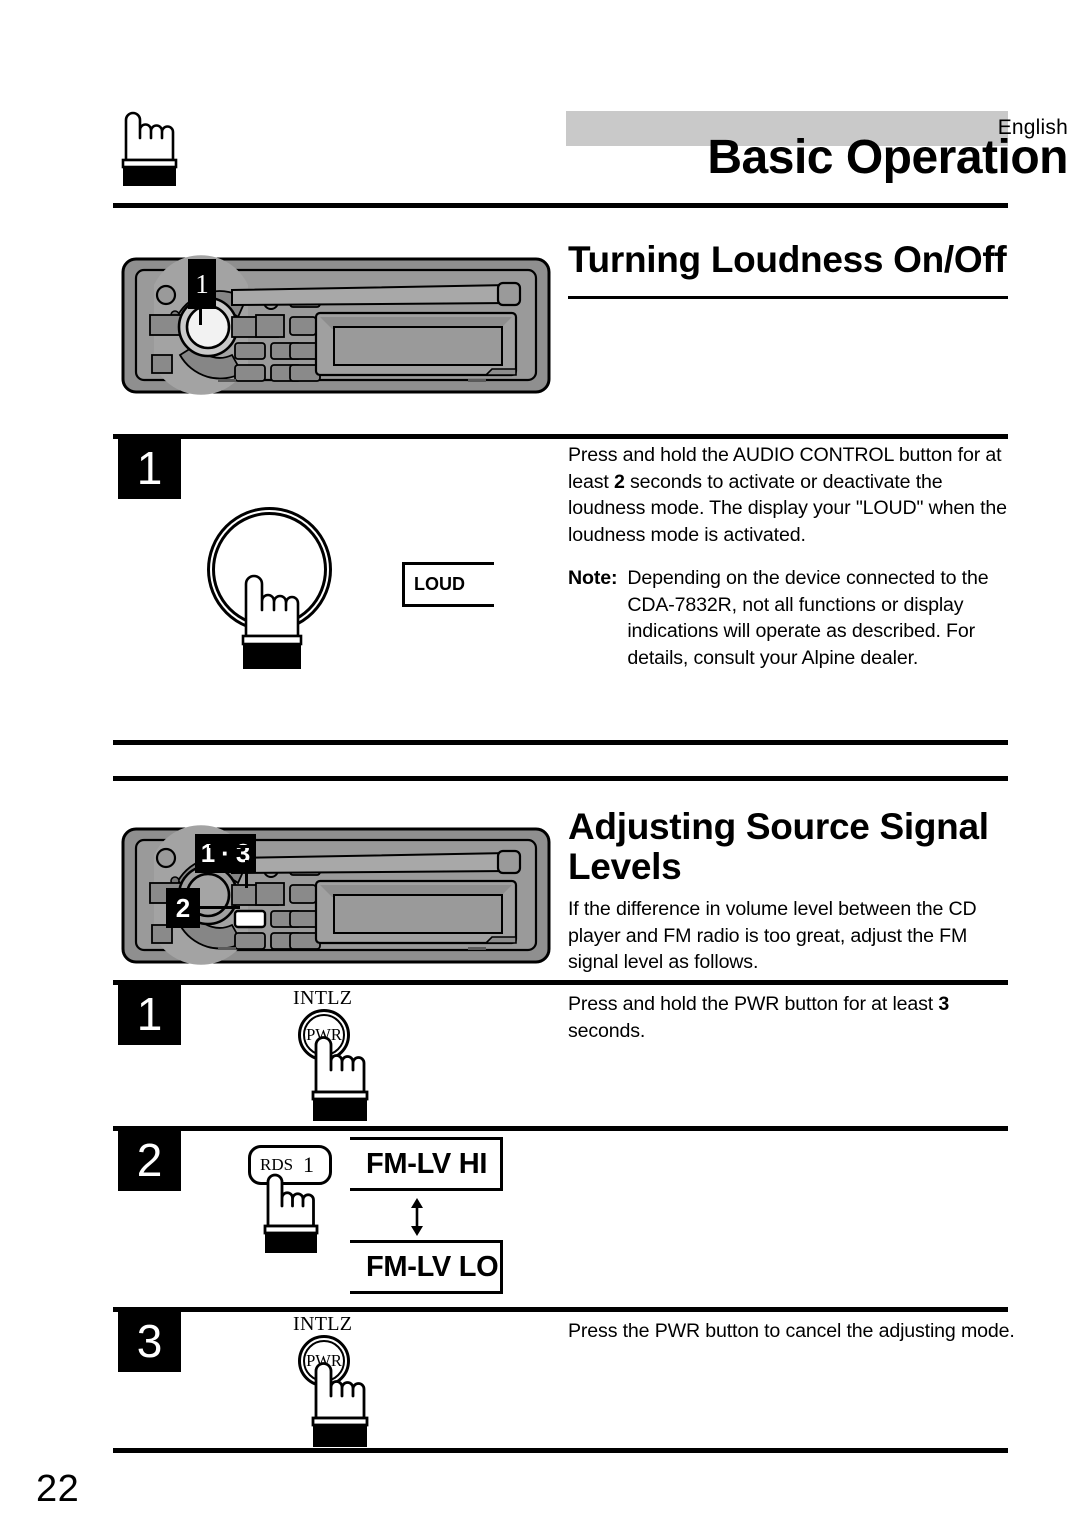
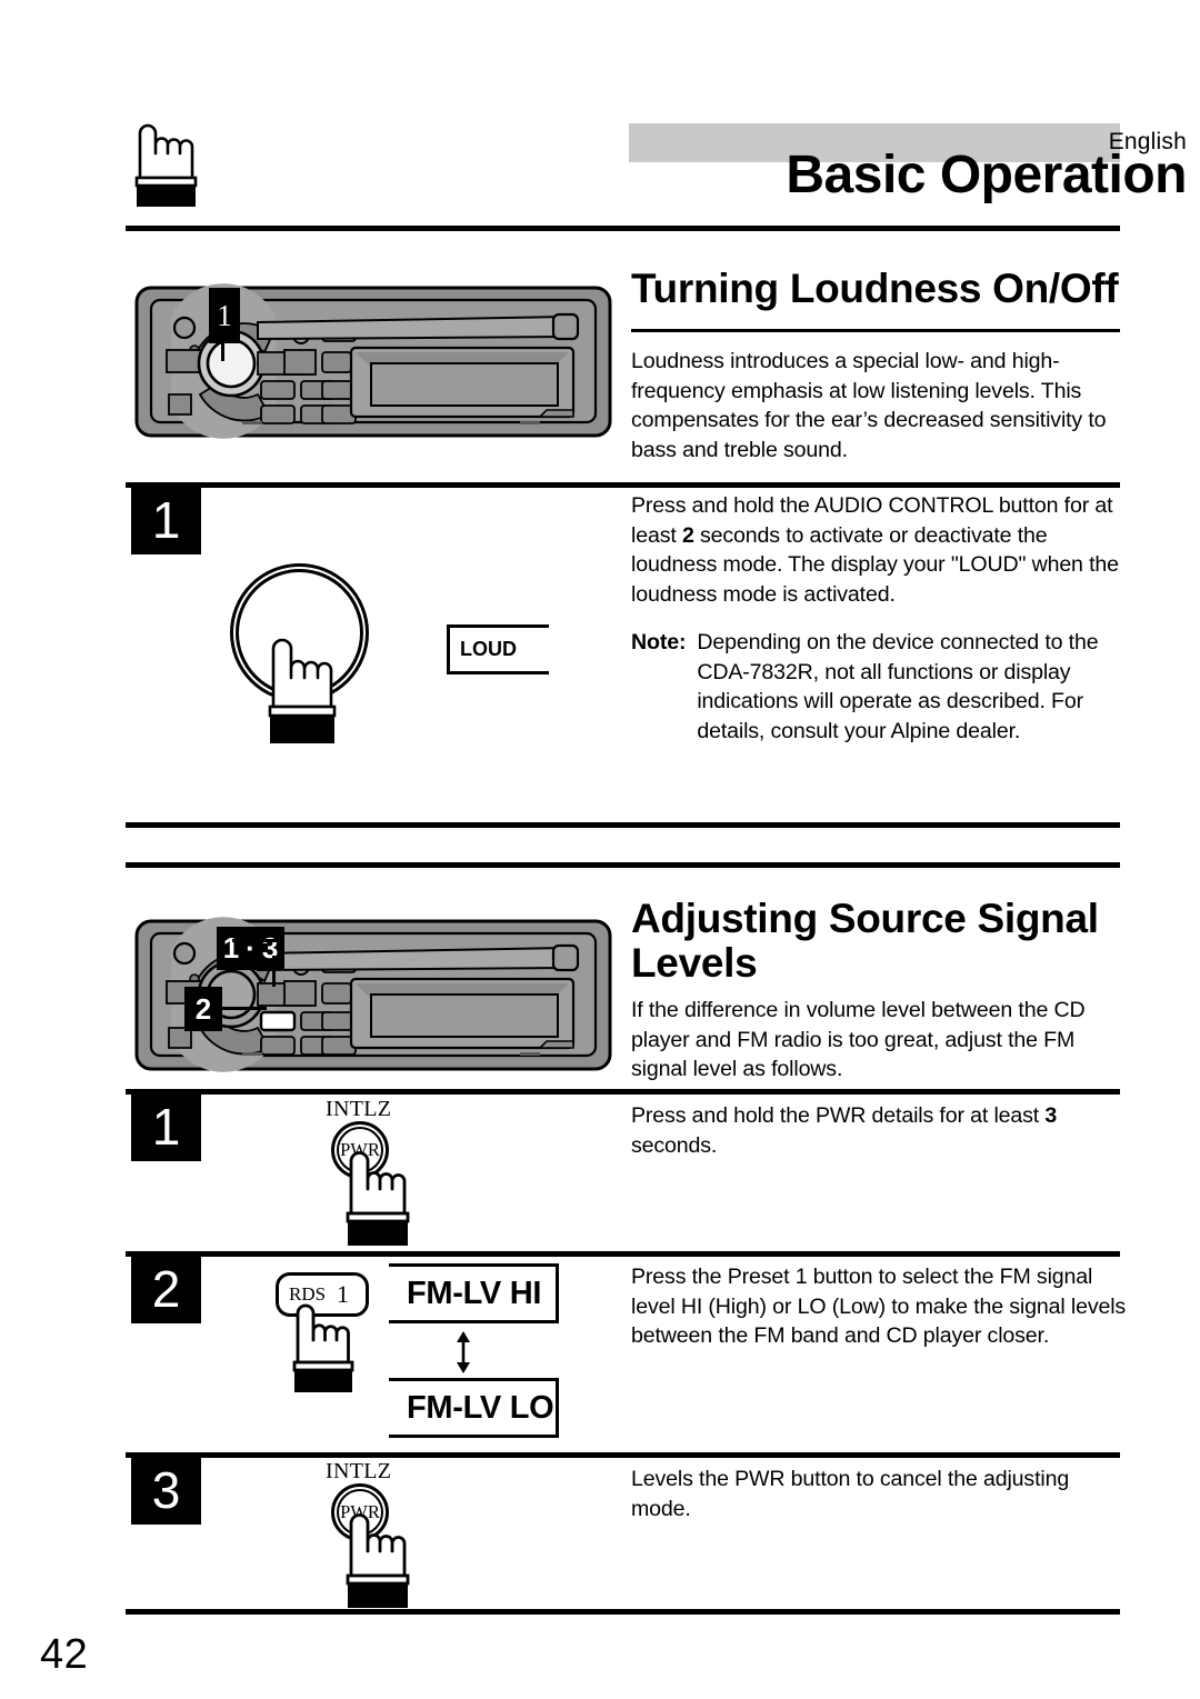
  English
  Basic Operation
  Turning Loudness On/Off
+ Loudness introduces a special low- and high-frequency emphasis at low listening levels. This compensates for the ear’s decreased sensitivity to bass and treble sound.
  1
  1
  Press and hold the AUDIO CONTROL button for at least 2 seconds to activate or deactivate the loudness mode. The display your "LOUD" when the loudness mode is activated.
  Note:
  Depending on the device connected to the CDA-7832R, not all functions or display indications will operate as described. For details, consult your Alpine dealer.
  LOUD
  Adjusting Source Signal
  Levels
  If the difference in volume level between the CD player and FM radio is too great, adjust the FM signal level as follows.
  1
  ·
  3
  2
  1
- Press and hold the PWR button for at least 3 seconds.
+ Press and hold the PWR details for at least 3 seconds.
  INTLZ
  PWR
  2
+ Press the Preset 1 button to select the FM signal level HI (High) or LO (Low) to make the signal levels between the FM band and CD player closer.
  RDS
  1
  FM-LV HI
  FM-LV LO
  3
- Press the PWR button to cancel the adjusting mode.
+ Levels the PWR button to cancel the adjusting mode.
  INTLZ
  PWR
- 22
+ 42
